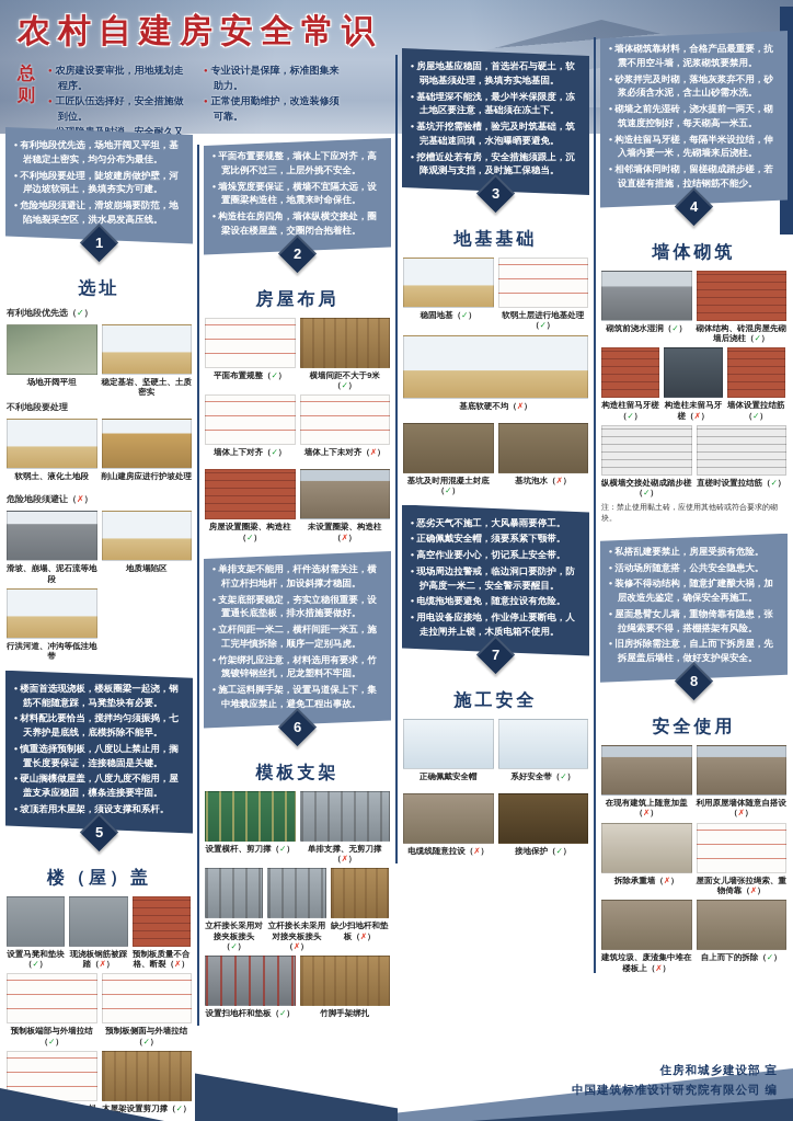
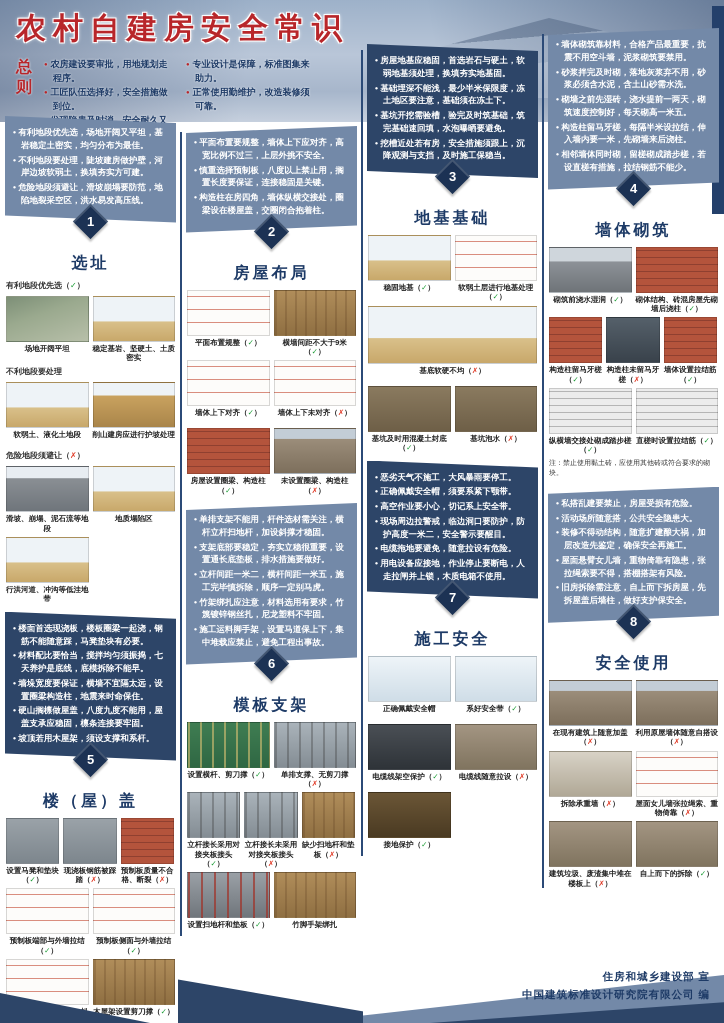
  农村自建房安全常识
  总则
  农房建设要审批，用地规划走程序。
  工匠队伍选择好，安全措施做到位。
  专业设计是保障，标准图集来助力。
  正常使用勤维护，改造装修须可靠。
  有利地段优先选，场地开阔又平坦，基岩稳定土密实，均匀分布为最佳。
  不利地段要处理，陡坡建房做护壁，河岸边坡软弱土，换填夯实方可建。
  危险地段须避让，滑坡崩塌要防范，地陷地裂采空区，洪水易发高压线。
  选址
  有利地段优先选（✓）
  场地开阔平坦
  稳定基岩、坚硬土、土质密实
  不利地段要处理
  软弱土、液化土地段
  削山建房应进行护坡处理
  危险地段须避让（✗）
  滑坡、崩塌、泥石流等地段
  地质塌陷区
  行洪河道、冲沟等低洼地带
  楼面首选现浇板，楼板圈梁一起浇，钢筋不能随意踩，马凳垫块有必要。
  材料配比要恰当，搅拌均匀须振捣，七天养护是底线，底模拆除不能早。
- 慎重选择预制板，八度以上禁止用，搁置长度要保证，连接稳固是关键。
+ 墙垛宽度要保证，横墙不宜隔太远，设置圈梁构造柱，地震来时命保住。
  硬山搁檩做屋盖，八度九度不能用，屋盖支承应稳固，檩条连接要牢固。
  坡顶若用木屋架，须设支撑和系杆。
  楼（屋）盖
  设置马凳和垫块（✓）
  现浇板钢筋被踩踏（✗）
  预制板质量不合格、断裂（✗）
  预制板端部与外墙拉结（✓）
  预制板侧面与外墙拉结（✓）
  木屋架设置剪刀撑（✓）
  平面布置要规整，墙体上下应对齐，高宽比例不过三，上层外挑不安全。
- 墙垛宽度要保证，横墙不宜隔太远，设置圈梁构造柱，地震来时命保住。
+ 慎重选择预制板，八度以上禁止用，搁置长度要保证，连接稳固是关键。
  构造柱在房四角，墙体纵横交接处，圈梁设在楼屋盖，交圈闭合抱着柱。
  房屋布局
  平面布置规整（✓）
  横墙间距不大于9米（✓）
  墙体上下对齐（✓）
  墙体上下未对齐（✗）
  房屋设置圈梁、构造柱（✓）
  未设置圈梁、构造柱（✗）
  单排支架不能用，杆件选材需关注，横杆立杆扫地杆，加设斜撑才稳固。
  支架底部要稳定，夯实立稳很重要，设置通长底垫板，排水措施要做好。
  立杆间距一米二，横杆间距一米五，施工完毕慎拆除，顺序一定别马虎。
  竹架绑扎应注意，材料选用有要求，竹篾镀锌钢丝扎，尼龙塑料不牢固。
  施工运料脚手架，设置马道保上下，集中堆载应禁止，避免工程出事故。
  模板支架
  设置横杆、剪刀撑（✓）
  单排支撑、无剪刀撑（✗）
  立杆接长采用对接夹板接头（✓）
  立杆接长未采用对接夹板接头（✗）
  缺少扫地杆和垫板（✗）
  设置扫地杆和垫板（✓）
  竹脚手架绑扎
  房屋地基应稳固，首选岩石与硬土，软弱地基须处理，换填夯实地基固。
  基础埋深不能浅，最少半米保限度，冻土地区要注意，基础须在冻土下。
  基坑开挖需验槽，验完及时筑基础，筑完基础速回填，水泡曝晒要避免。
  挖槽近处若有房，安全措施须跟上，沉降观测与支挡，及时施工保稳当。
  地基基础
  稳固地基（✓）
  软弱土层进行地基处理（✓）
  基底软硬不均（✗）
  基坑及时用混凝土封底（✓）
  基坑泡水（✗）
  恶劣天气不施工，大风暴雨要停工。
  正确佩戴安全帽，须要系紧下颚带。
  高空作业要小心，切记系上安全带。
  现场周边拉警戒，临边洞口要防护，防护高度一米二，安全警示要醒目。
  电缆拖地要避免，随意拉设有危险。
  用电设备应接地，作业停止要断电，人走拉闸并上锁，木质电箱不使用。
  施工安全
  正确佩戴安全帽
  系好安全带（✓）
+ 电缆线架空保护（✓）
  电缆线随意拉设（✗）
  接地保护（✓）
  墙体砌筑靠材料，合格产品最重要，抗震不用空斗墙，泥浆砌筑要禁用。
  砂浆拌完及时砌，落地灰浆弃不用，砂浆必须含水泥，含土山砂需水洗。
  砌墙之前先湿砖，浇水提前一两天，砌筑速度控制好，每天砌高一米五。
  构造柱留马牙槎，每隔半米设拉结，伸入墙内要一米，先砌墙来后浇柱。
  相邻墙体同时砌，留槎砌成踏步槎，若设直槎有措施，拉结钢筋不能少。
  墙体砌筑
  砌筑前浇水湿润（✓）
  砌体结构、砖混房屋先砌墙后浇柱（✓）
  构造柱留马牙槎（✓）
  构造柱未留马牙槎（✗）
  墙体设置拉结筋（✓）
  纵横墙交接处砌成踏步槎（✓）
  直槎时设置拉结筋（✓）
  私搭乱建要禁止，房屋受损有危险。
  活动场所随意搭，公共安全隐患大。
  装修不得动结构，随意扩建酿大祸，加层改造先鉴定，确保安全再施工。
  屋面悬臂女儿墙，重物倚靠有隐患，张拉绳索要不得，搭棚搭架有风险。
  旧房拆除需注意，自上而下拆房屋，先拆屋盖后墙柱，做好支护保安全。
  安全使用
  在现有建筑上随意加盖（✗）
  利用原屋墙体随意自搭设（✗）
  拆除承重墙（✗）
  屋面女儿墙张拉绳索、重物倚靠（✗）
  建筑垃圾、废渣集中堆在楼板上（✗）
  自上而下的拆除（✓）
  住房和城乡建设部 宣
  中国建筑标准设计研究院有限公司 编
